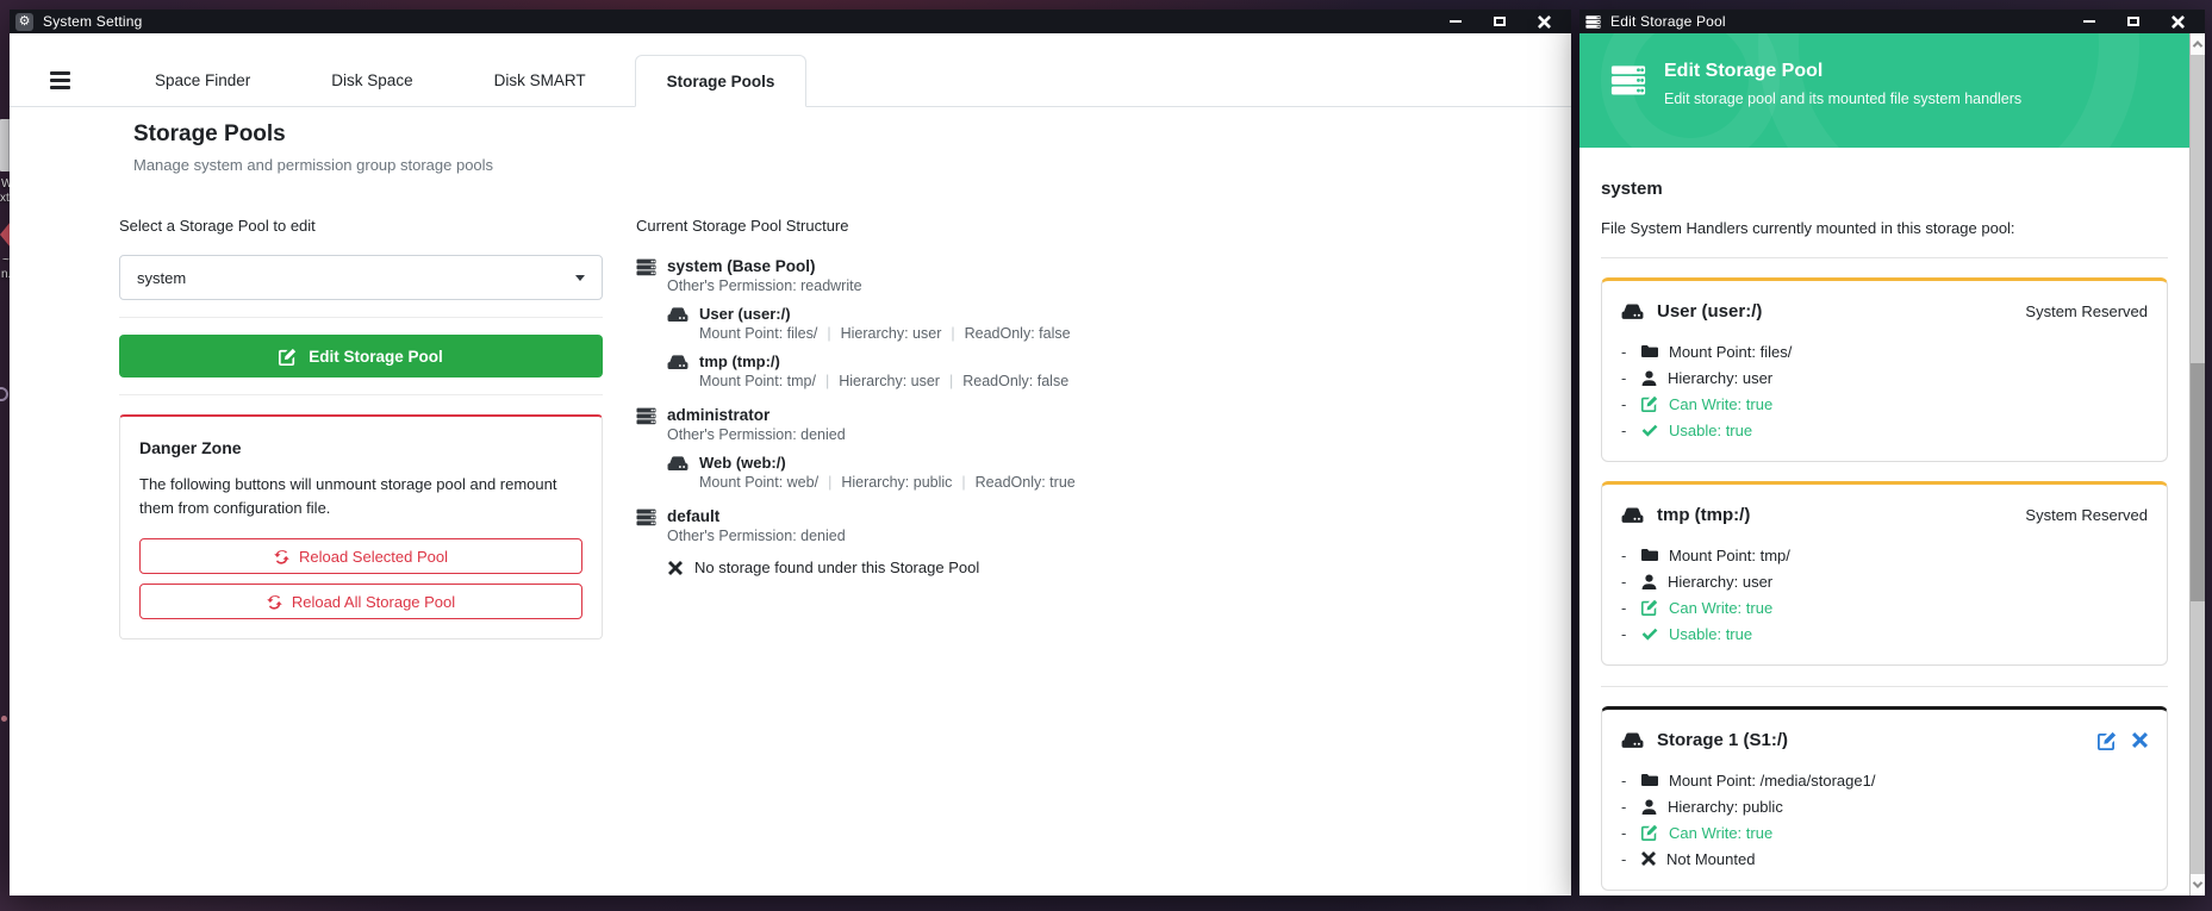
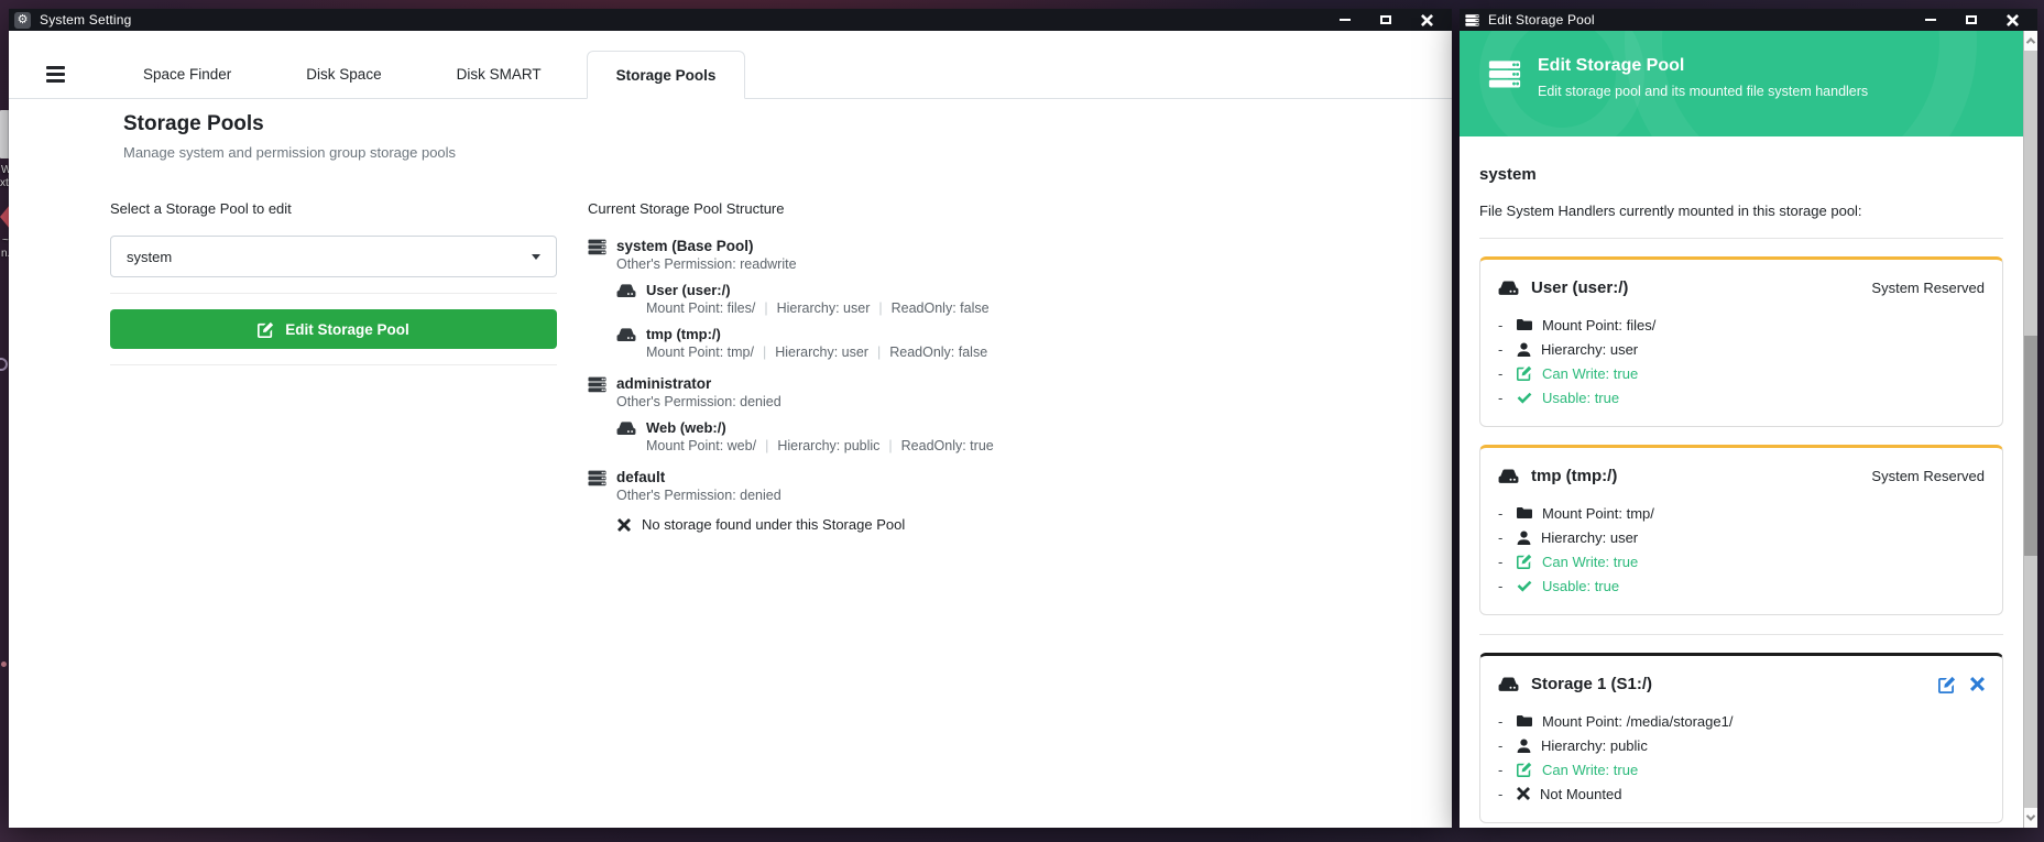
  W
  xt
  ~
  ⚙
  System Setting
  Space Finder
  Disk Space
  Disk SMART
  Storage Pools
  Storage Pools
  Manage system and permission group storage pools
  Select a Storage Pool to edit
  system
  Edit Storage Pool
- Danger Zone
- The following buttons will unmount storage pool and remount them from configuration file.
- Reload Selected Pool
- Reload All Storage Pool
  Current Storage Pool Structure
  system (Base Pool)
  Other's Permission: readwrite
  User (user:/)
  Mount Point: files/ | Hierarchy: user | ReadOnly: false
  tmp (tmp:/)
  Mount Point: tmp/ | Hierarchy: user | ReadOnly: false
  administrator
  Other's Permission: denied
  Web (web:/)
  Mount Point: web/ | Hierarchy: public | ReadOnly: true
  default
  Other's Permission: denied
  No storage found under this Storage Pool
  Edit Storage Pool
  Edit Storage Pool
  Edit storage pool and its mounted file system handlers
  system
  File System Handlers currently mounted in this storage pool:
  User (user:/)
  System Reserved
  -
  Mount Point: files/
  -
  Hierarchy: user
  -
  Can Write: true
  -
  Usable: true
  tmp (tmp:/)
  System Reserved
  -
  Mount Point: tmp/
  -
  Hierarchy: user
  -
  Can Write: true
  -
  Usable: true
  Storage 1 (S1:/)
  -
  Mount Point: /media/storage1/
  -
  Hierarchy: public
  -
  Can Write: true
  -
  Not Mounted
